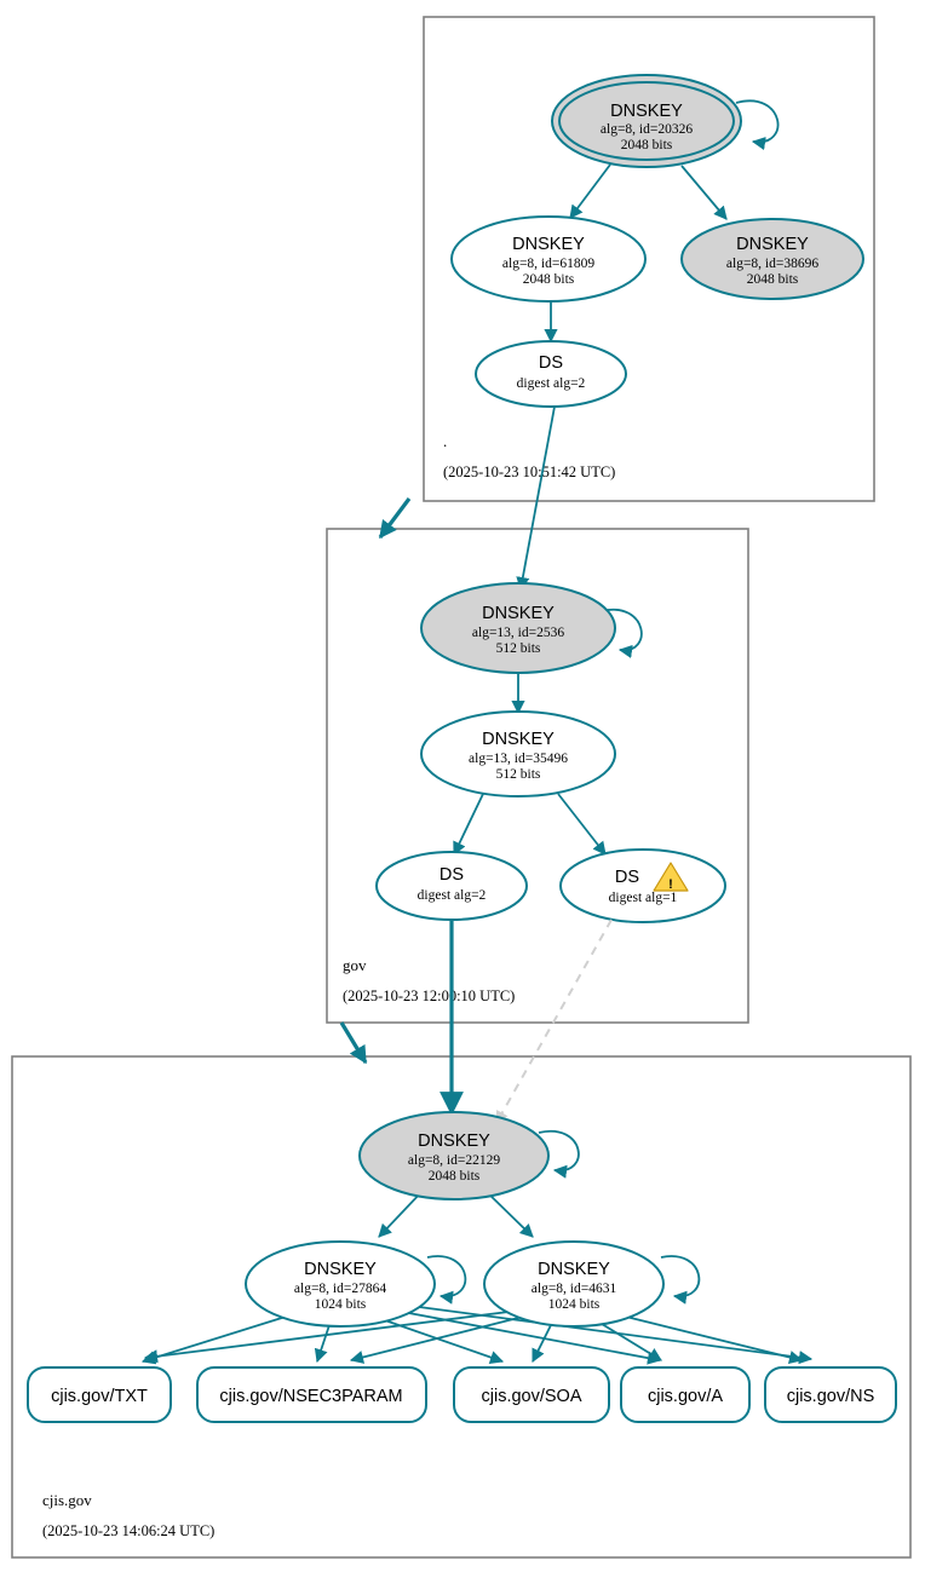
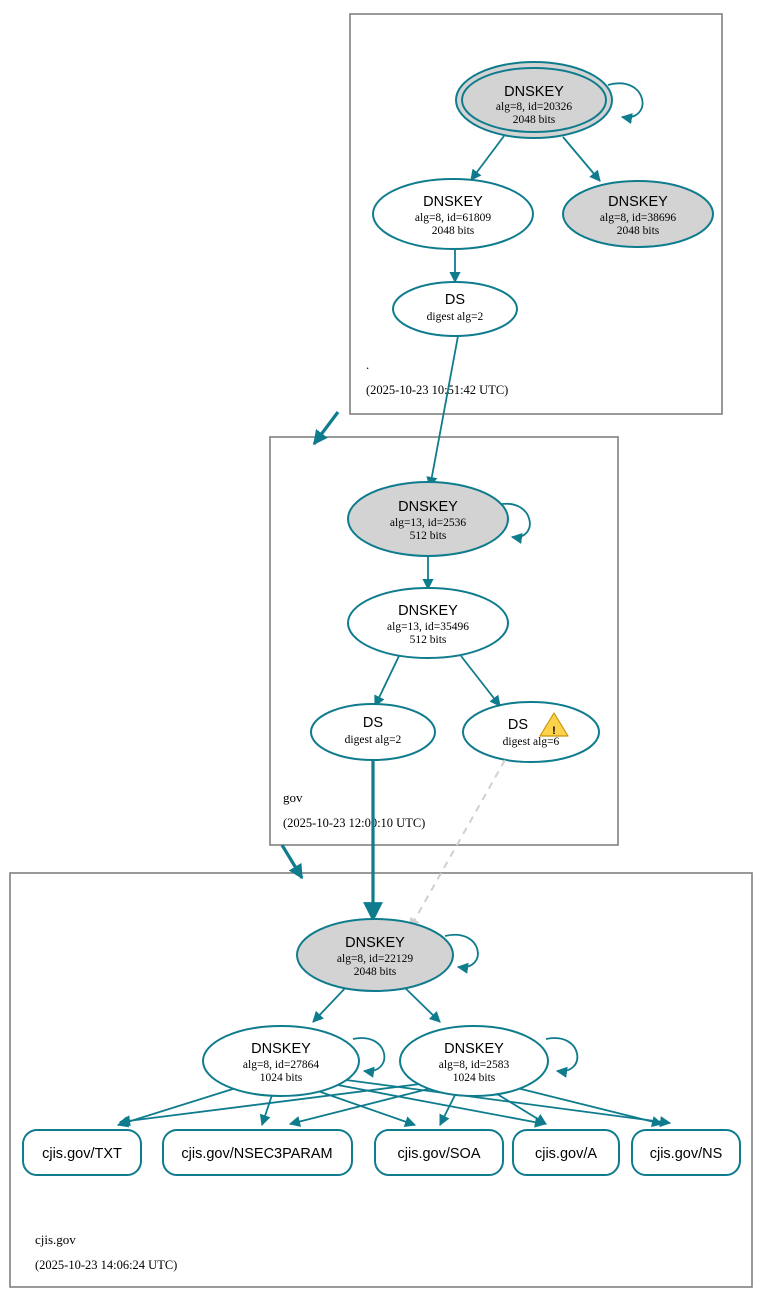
  DNSKEY
  alg=8, id=20326
  2048 bits
  DNSKEY
  alg=8, id=61809
  2048 bits
  DNSKEY
  alg=8, id=38696
  2048 bits
  DS
  digest alg=2
  .
  (2025-10-23 10:51:42 UTC)
  DNSKEY
  alg=13, id=2536
  512 bits
  DNSKEY
  alg=13, id=35496
  512 bits
  DS
  digest alg=2
  DS
- digest alg=1
+ digest alg=6
  !
  gov
  (2025-10-23 12:0:10 UTC)
  DNSKEY
  alg=8, id=22129
  2048 bits
  DNSKEY
  alg=8, id=27864
  1024 bits
  DNSKEY
- alg=8, id=4631
+ alg=8, id=2583
  1024 bits
  cjis.gov/TXT
  cjis.gov/NSEC3PARAM
  cjis.gov/SOA
  cjis.gov/A
  cjis.gov/NS
  cjis.gov
  (2025-10-23 14:06:24 UTC)
